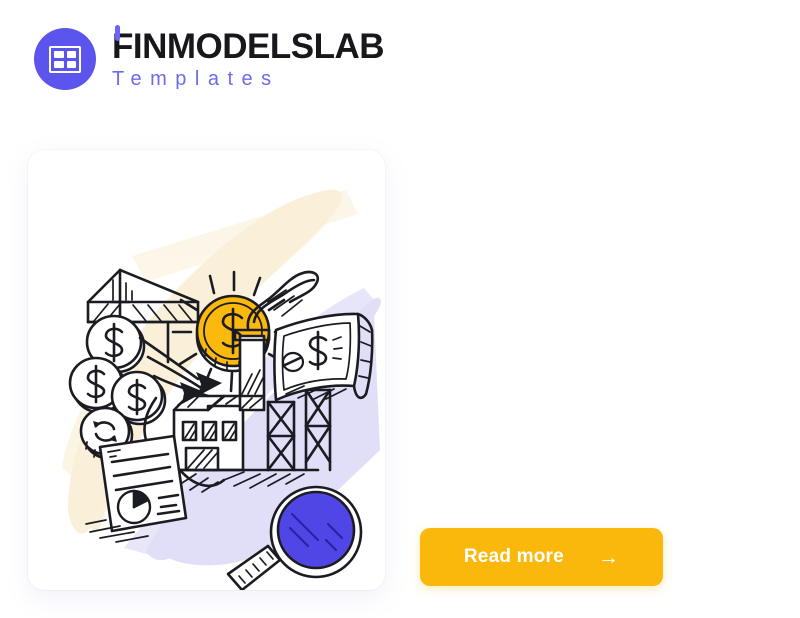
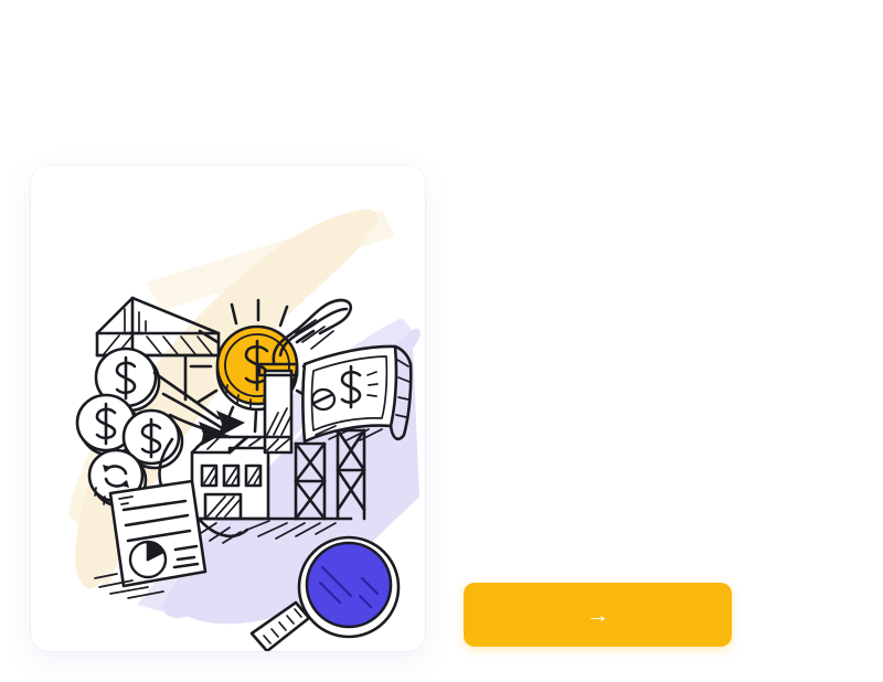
- FINMODELSLAB
- Templates
- Read more
  →
